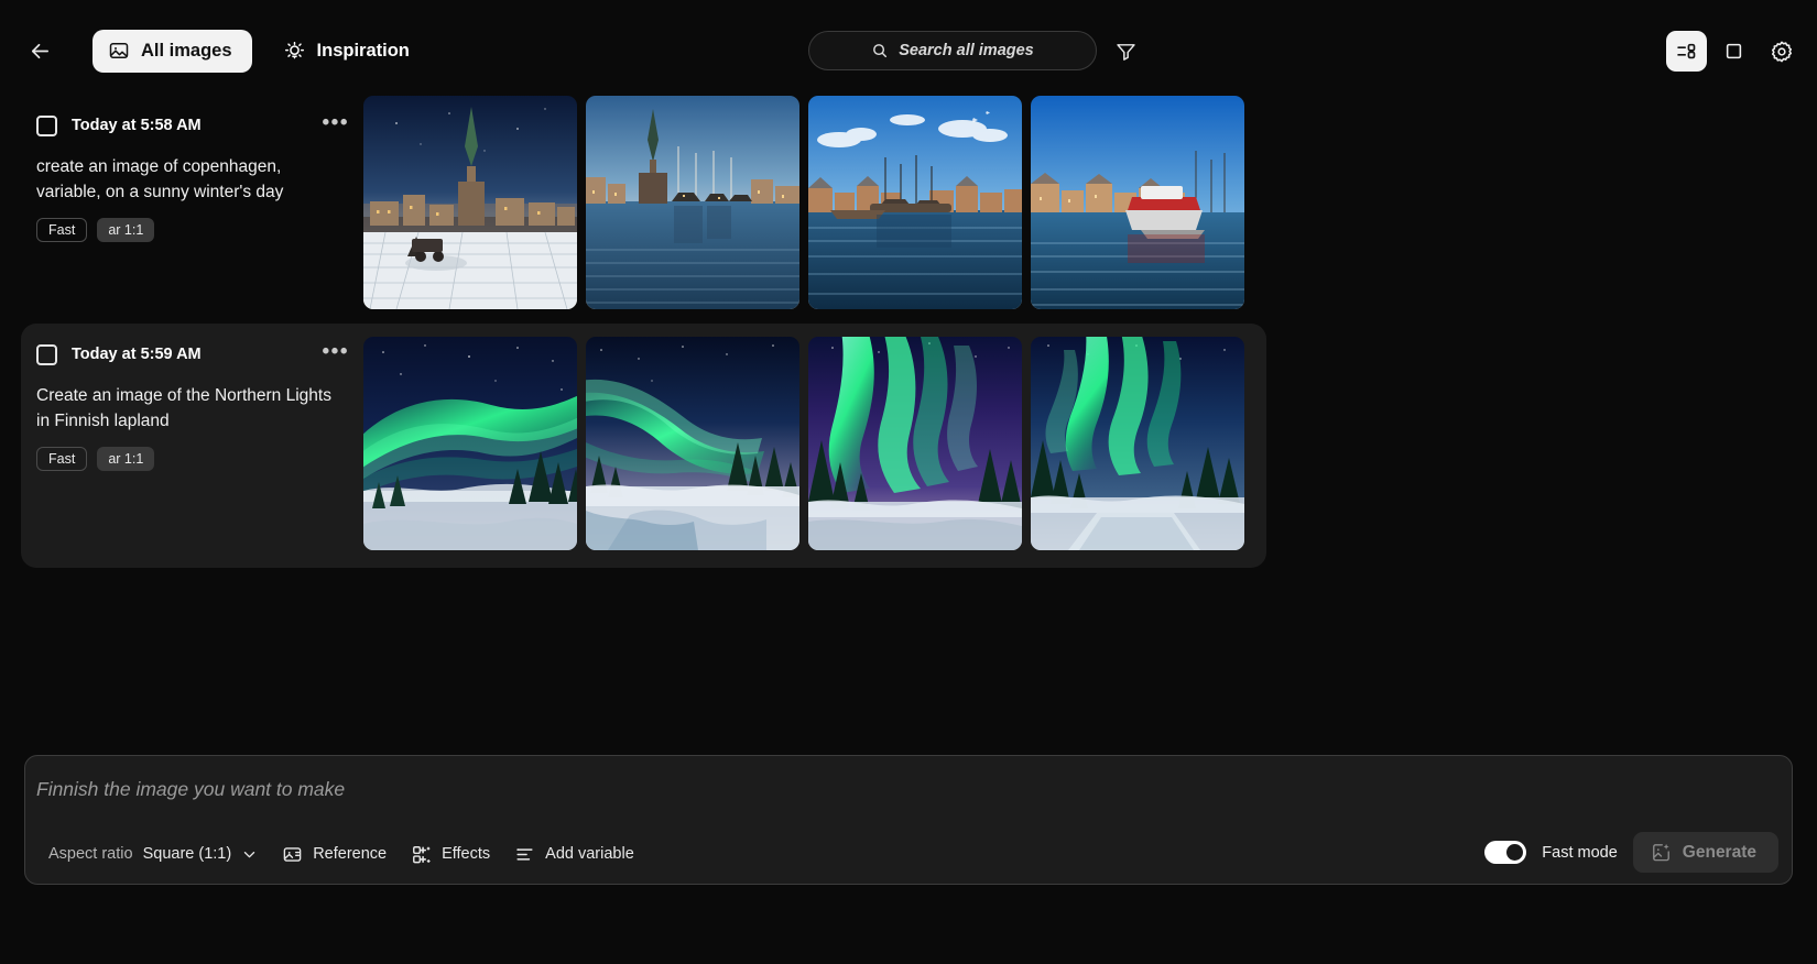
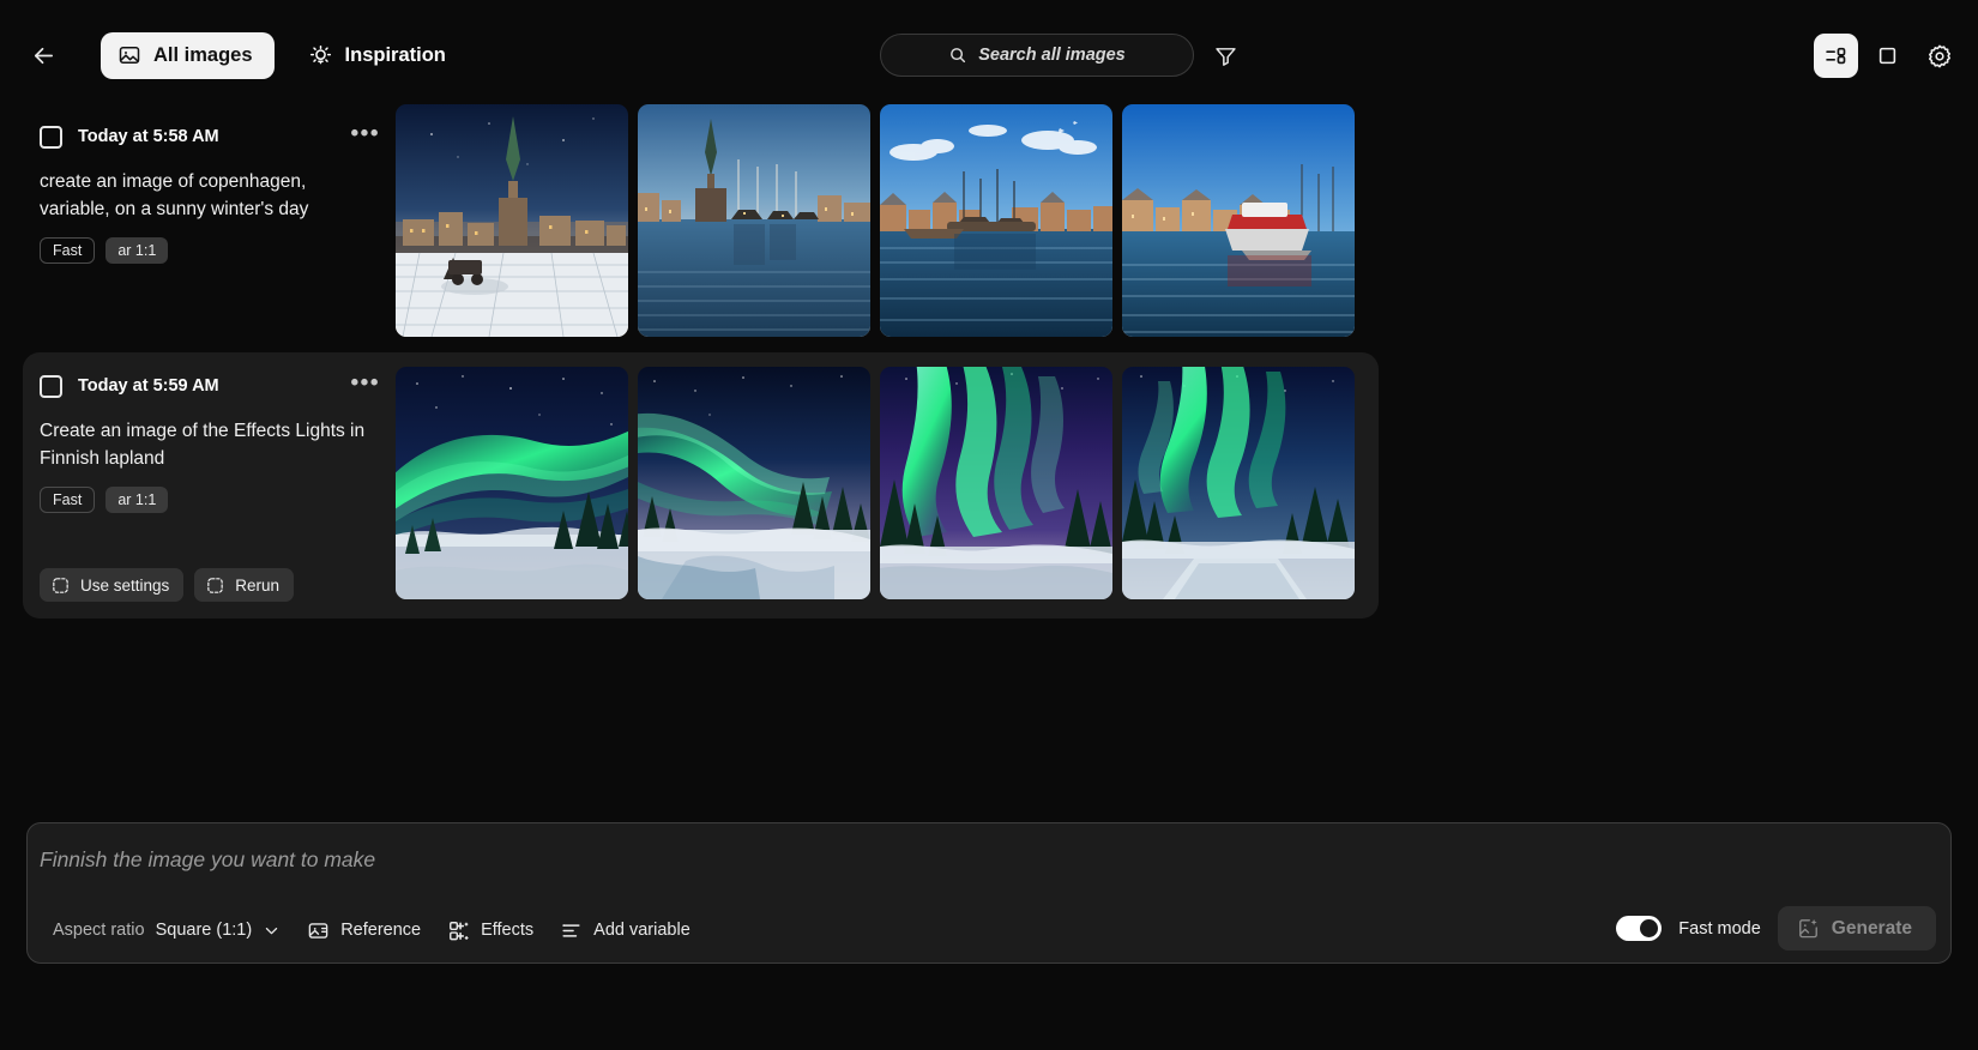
  All images
  Inspiration
  Search all images
  Today at 5:58 AM
  •••
  create an image of copenhagen, variable, on a sunny winter's day
  Fast
  ar 1:1
  Today at 5:59 AM
  •••
- Create an image of the Northern Lights in Finnish lapland
+ Create an image of the Effects Lights in Finnish lapland
  Fast
  ar 1:1
+ Use settings
+ Rerun
  Finnish the image you want to make
  Aspect ratio
  Square (1:1)
  Reference
  Effects
  Add variable
  Fast mode
  Generate
